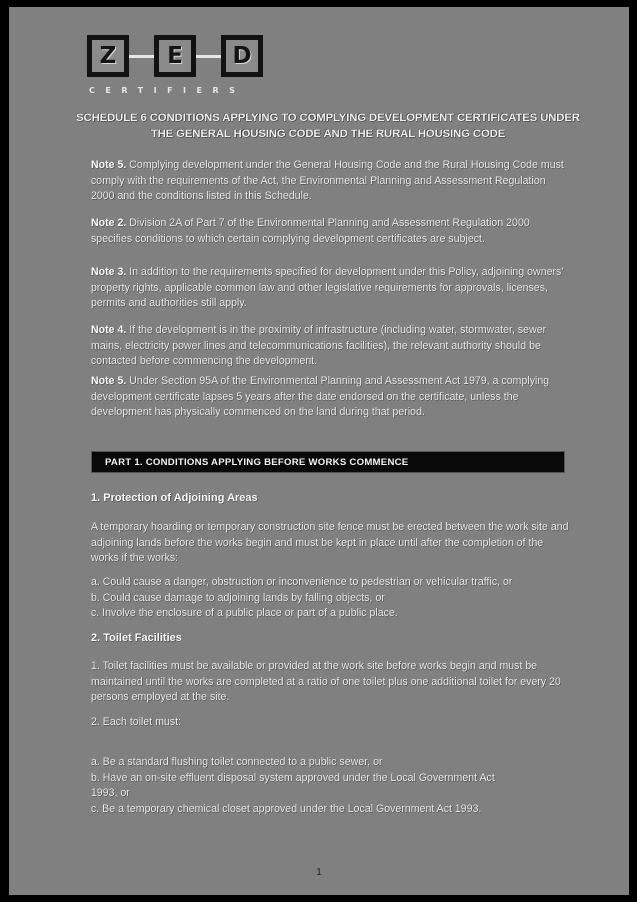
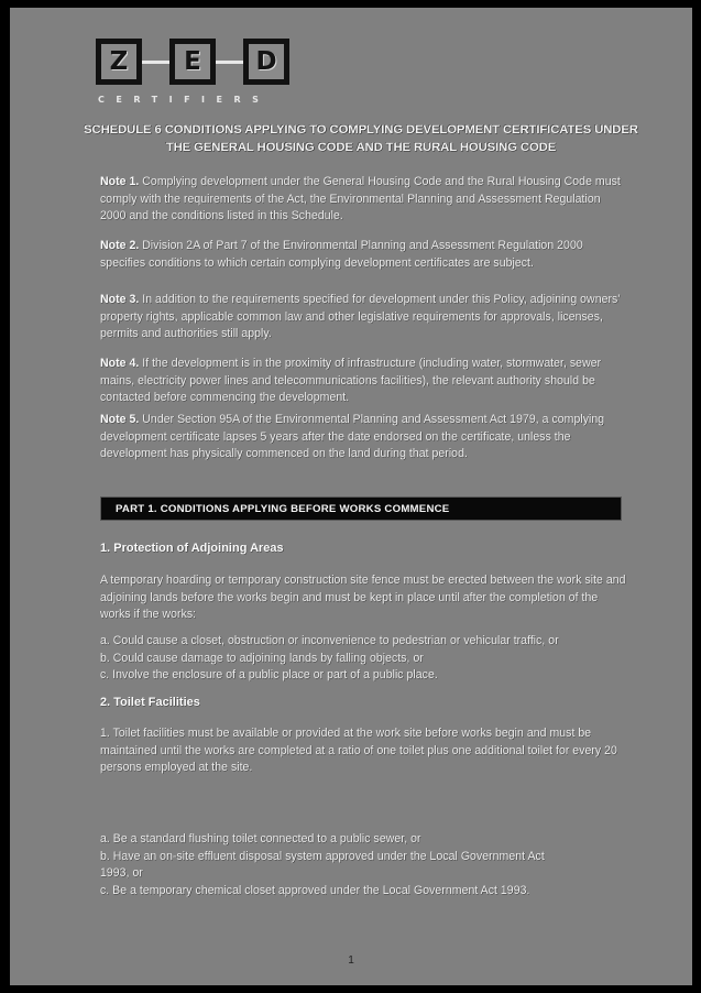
  Z
  E
  D
  CERTIFIERS
  SCHEDULE 6 CONDITIONS APPLYING TO COMPLYING DEVELOPMENT CERTIFICATES UNDER THE GENERAL HOUSING CODE AND THE RURAL HOUSING CODE
- Note 5. Complying development under the General Housing Code and the Rural Housing Code must comply with the requirements of the Act, the Environmental Planning and Assessment Regulation 2000 and the conditions listed in this Schedule.
+ Note 1. Complying development under the General Housing Code and the Rural Housing Code must comply with the requirements of the Act, the Environmental Planning and Assessment Regulation 2000 and the conditions listed in this Schedule.
  Note 2. Division 2A of Part 7 of the Environmental Planning and Assessment Regulation 2000 specifies conditions to which certain complying development certificates are subject.
  Note 3. In addition to the requirements specified for development under this Policy, adjoining owners' property rights, applicable common law and other legislative requirements for approvals, licenses, permits and authorities still apply.
  Note 4. If the development is in the proximity of infrastructure (including water, stormwater, sewer mains, electricity power lines and telecommunications facilities), the relevant authority should be contacted before commencing the development.
  Note 5. Under Section 95A of the Environmental Planning and Assessment Act 1979, a complying development certificate lapses 5 years after the date endorsed on the certificate, unless the development has physically commenced on the land during that period.
  PART 1. CONDITIONS APPLYING BEFORE WORKS COMMENCE
  1. Protection of Adjoining Areas
  A temporary hoarding or temporary construction site fence must be erected between the work site and adjoining lands before the works begin and must be kept in place until after the completion of the works if the works:
- a. Could cause a danger, obstruction or inconvenience to pedestrian or vehicular traffic, or
+ a. Could cause a closet, obstruction or inconvenience to pedestrian or vehicular traffic, or
  b. Could cause damage to adjoining lands by falling objects, or
  c. Involve the enclosure of a public place or part of a public place.
  2. Toilet Facilities
  1. Toilet facilities must be available or provided at the work site before works begin and must be maintained until the works are completed at a ratio of one toilet plus one additional toilet for every 20 persons employed at the site.
- 2. Each toilet must:
  a. Be a standard flushing toilet connected to a public sewer, or
  b. Have an on-site effluent disposal system approved under the Local Government Act
  1993, or
  c. Be a temporary chemical closet approved under the Local Government Act 1993.
  1
